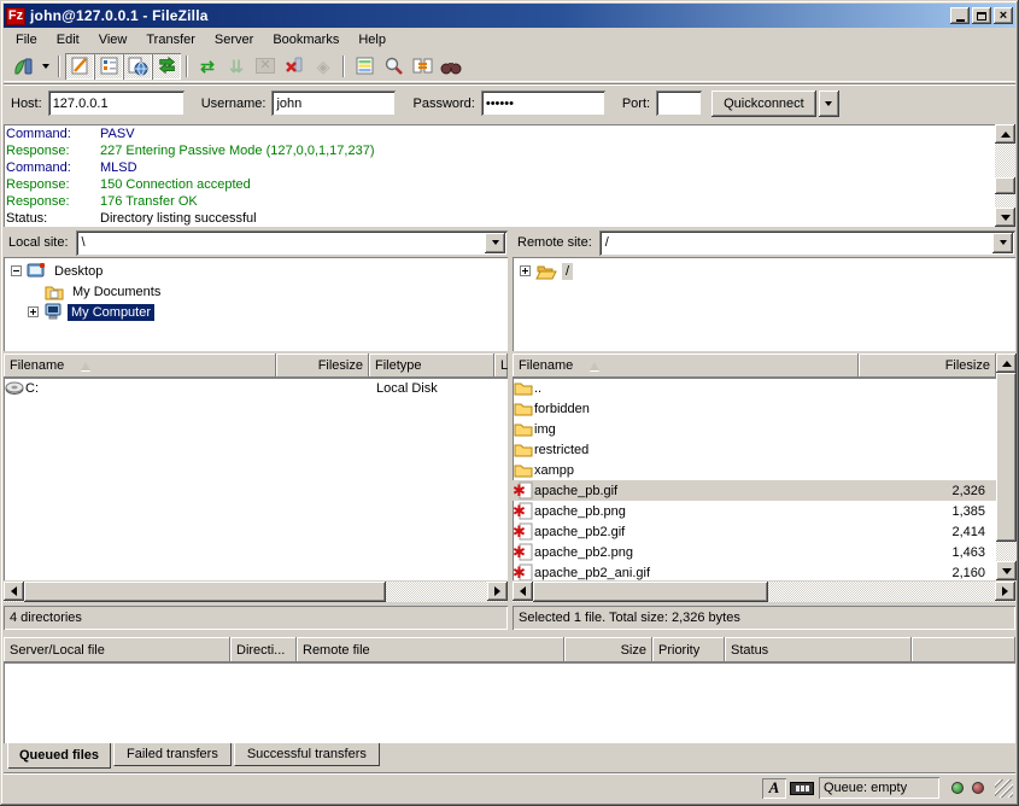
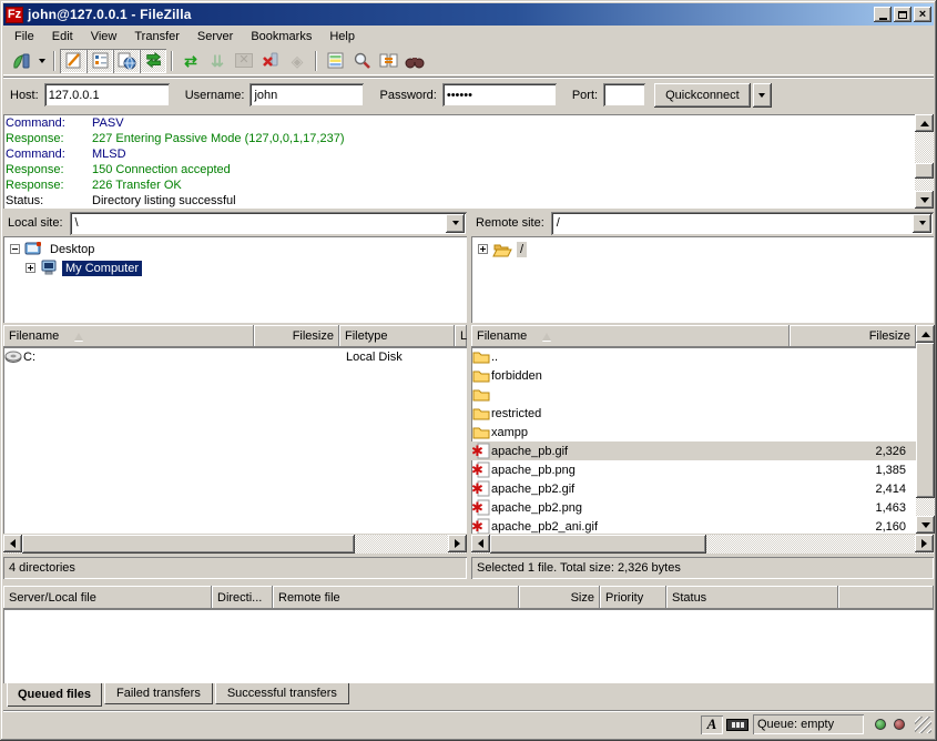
  Fz
  john@127.0.0.1 - FileZilla
  ×
  File
  Edit
  View
  Transfer
  Server
  Bookmarks
  Help
  ⇄
  ⇊
  ✕
  ◈
  Host:
  127.0.0.1
  Username:
  john
  Password:
  ••••••
  Port:
  Quickconnect
  Command:
  PASV
  Response:
  227 Entering Passive Mode (127,0,0,1,17,237)
  Command:
  MLSD
  Response:
  150 Connection accepted
  Response:
- 176 Transfer OK
+ 226 Transfer OK
  Status:
  Directory listing successful
  Local site:
  \
  Remote site:
  /
  Desktop
- My Documents
  My Computer
  /
  Filename
  Filesize
  Filetype
  L
  C:
  Local Disk
  Filename
  Filesize
  ..
  forbidden
- img
  restricted
  xampp
  ✱
  apache_pb.gif
  2,326
  ✱
  apache_pb.png
  1,385
  ✱
  apache_pb2.gif
  2,414
  ✱
  apache_pb2.png
  1,463
  ✱
  apache_pb2_ani.gif
  2,160
  4 directories
  Selected 1 file. Total size: 2,326 bytes
  Server/Local file
  Directi...
  Remote file
  Size
  Priority
  Status
  Queued files
  Failed transfers
  Successful transfers
  A
  Queue: empty
